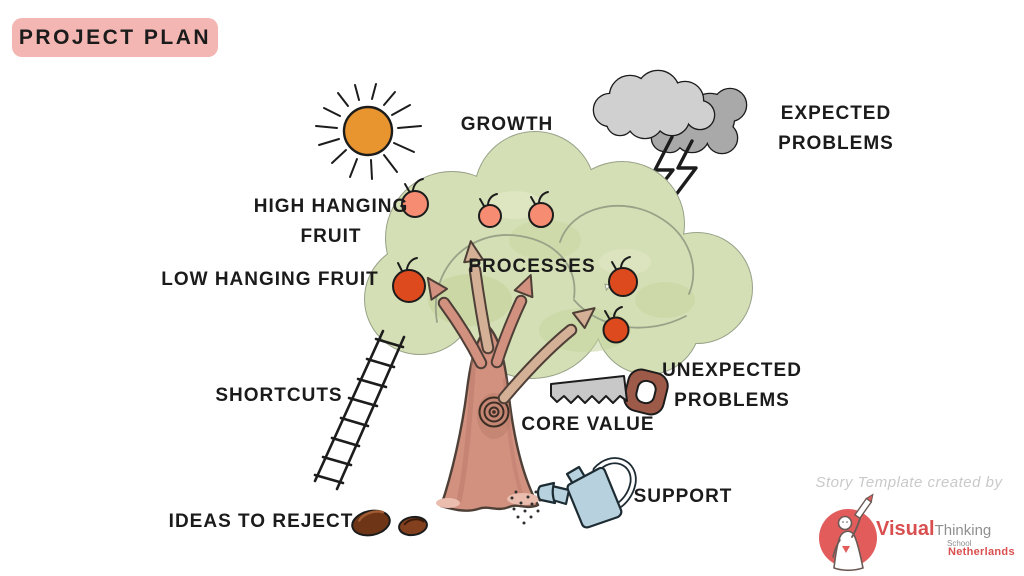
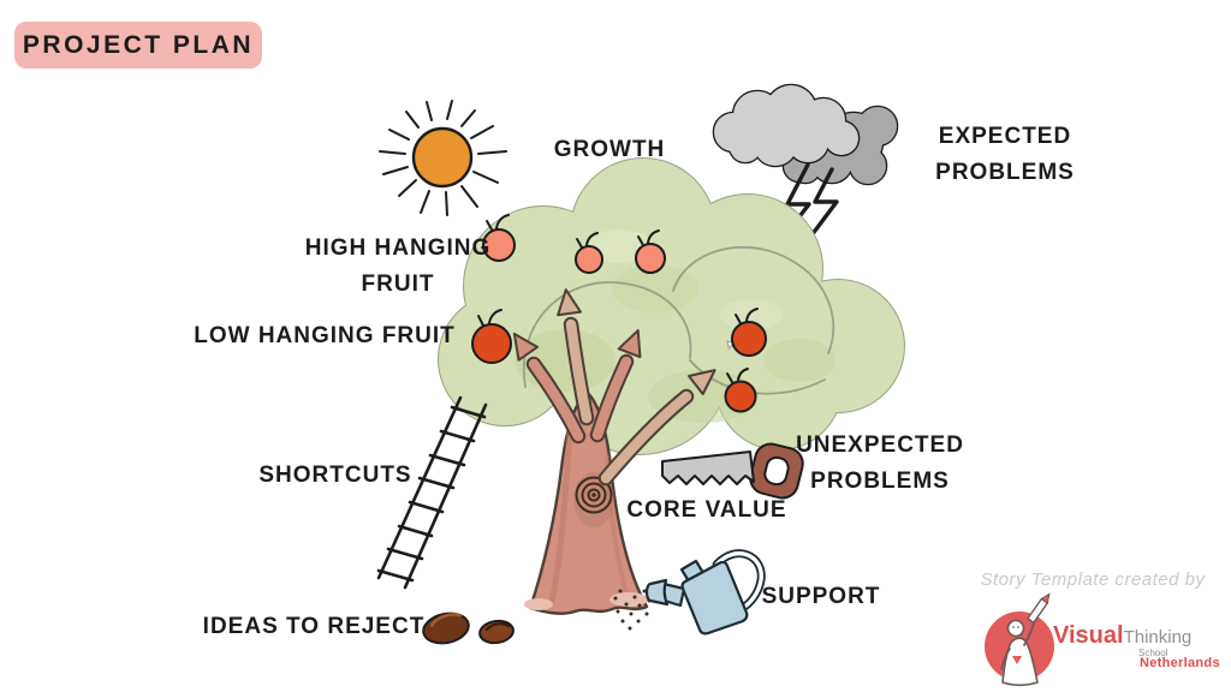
  PROJECT PLAN
  GROWTH
  EXPECTED
  PROBLEMS
  HIGH HANGING
  FRUIT
  LOW HANGING FRUIT
- PROCESSES
  SHORTCUTS
  CORE VALUE
  UNEXPECTED
  PROBLEMS
  SUPPORT
  IDEAS TO REJECT
  Story Template created by
  VisualThinking
  School
  Netherlands
